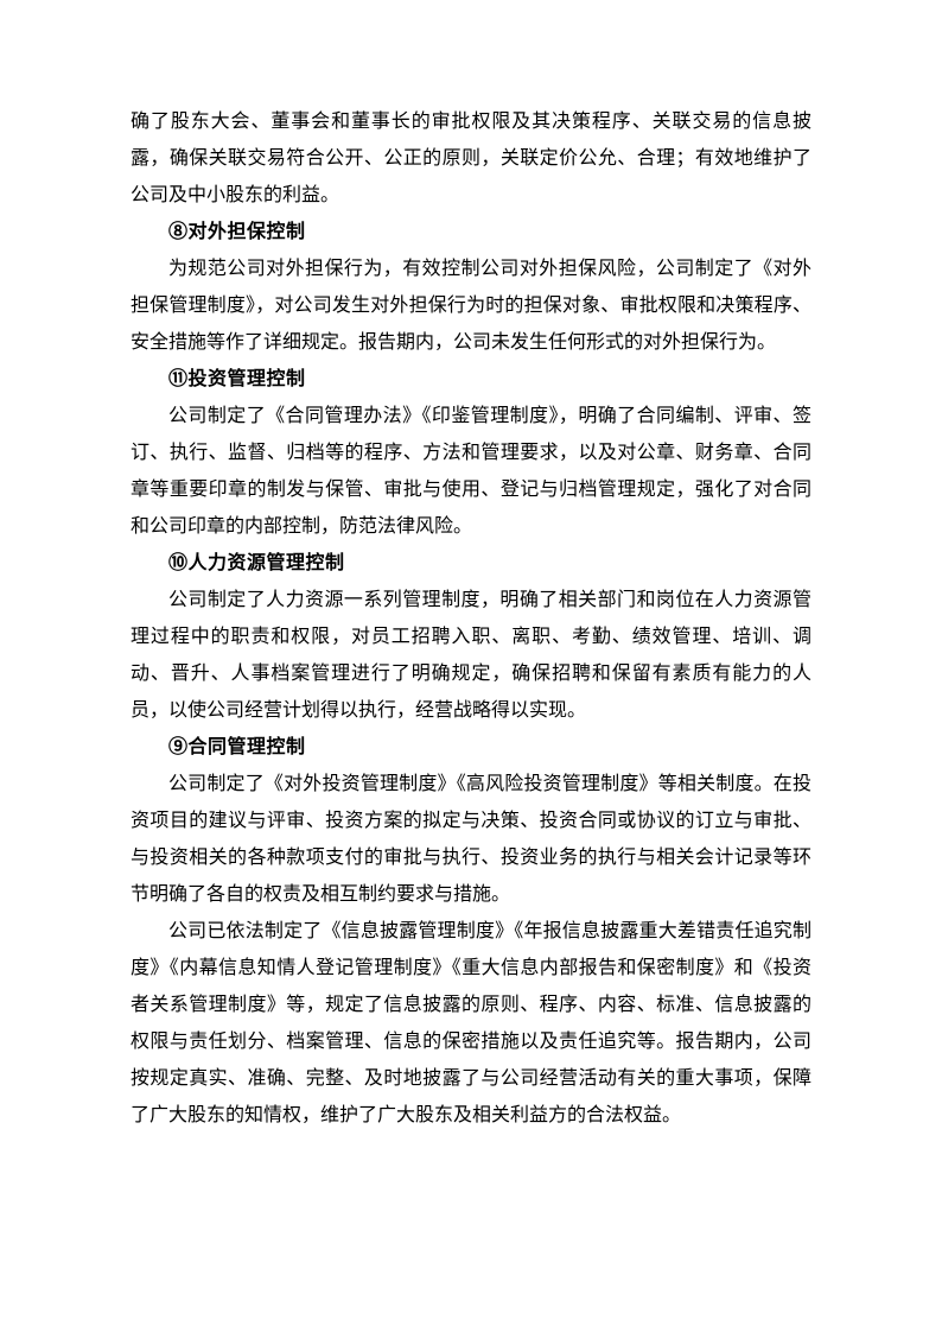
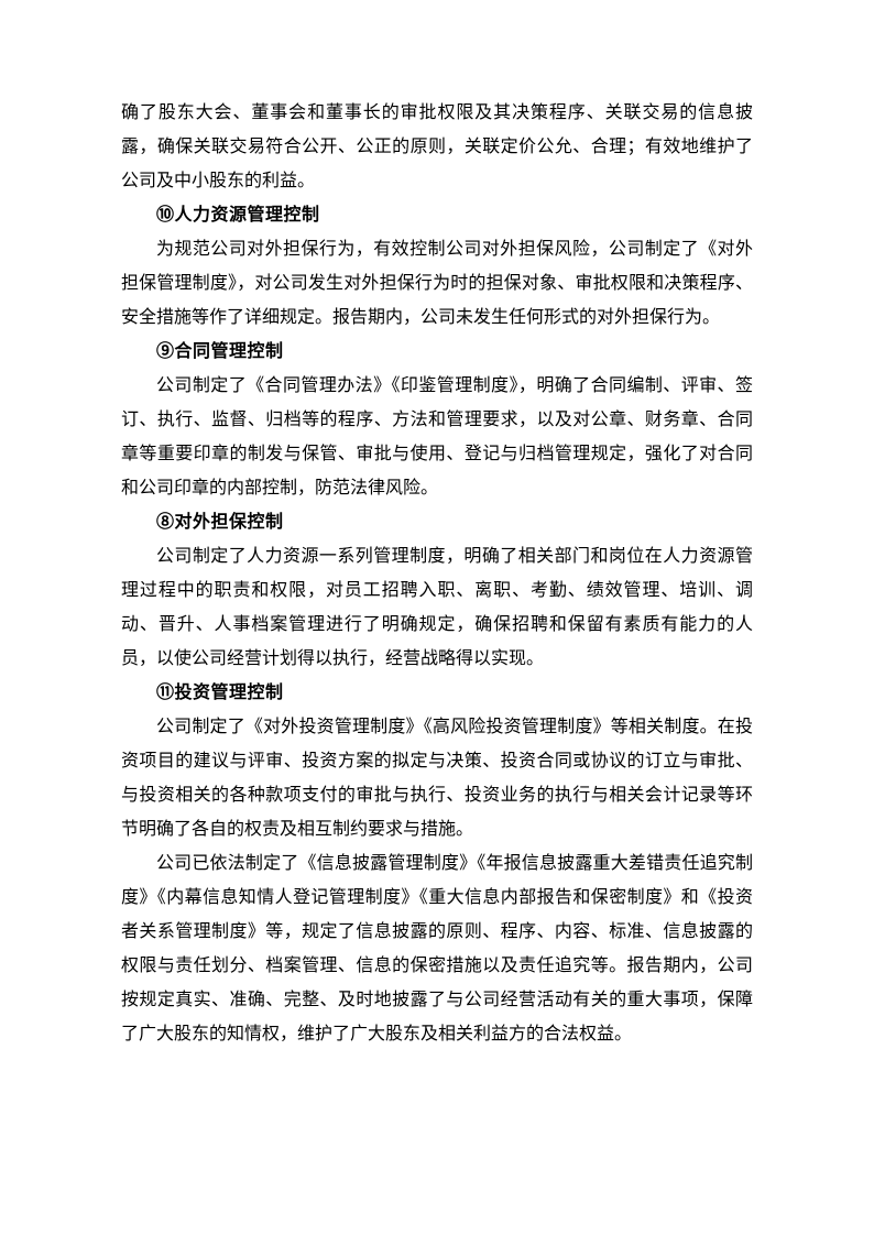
  确了股东大会、董事会和董事长的审批权限及其决策程序、关联交易的信息披露，确保关联交易符合公开、公正的原则，关联定价公允、合理；有效地维护了公司及中小股东的利益。
- ⑧对外担保控制
+ ⑩人力资源管理控制
  为规范公司对外担保行为，有效控制公司对外担保风险，公司制定了《对外担保管理制度》，对公司发生对外担保行为时的担保对象、审批权限和决策程序、安全措施等作了详细规定。报告期内，公司未发生任何形式的对外担保行为。
- ⑪投资管理控制
+ ⑨合同管理控制
  公司制定了《合同管理办法》《印鉴管理制度》，明确了合同编制、评审、签订、执行、监督、归档等的程序、方法和管理要求，以及对公章、财务章、合同章等重要印章的制发与保管、审批与使用、登记与归档管理规定，强化了对合同和公司印章的内部控制，防范法律风险。
- ⑩人力资源管理控制
+ ⑧对外担保控制
  公司制定了人力资源一系列管理制度，明确了相关部门和岗位在人力资源管理过程中的职责和权限，对员工招聘入职、离职、考勤、绩效管理、培训、调动、晋升、人事档案管理进行了明确规定，确保招聘和保留有素质有能力的人员，以使公司经营计划得以执行，经营战略得以实现。
- ⑨合同管理控制
+ ⑪投资管理控制
  公司制定了《对外投资管理制度》《高风险投资管理制度》等相关制度。在投资项目的建议与评审、投资方案的拟定与决策、投资合同或协议的订立与审批、与投资相关的各种款项支付的审批与执行、投资业务的执行与相关会计记录等环节明确了各自的权责及相互制约要求与措施。
  公司已依法制定了《信息披露管理制度》《年报信息披露重大差错责任追究制度》《内幕信息知情人登记管理制度》《重大信息内部报告和保密制度》和《投资者关系管理制度》等，规定了信息披露的原则、程序、内容、标准、信息披露的权限与责任划分、档案管理、信息的保密措施以及责任追究等。报告期内，公司按规定真实、准确、完整、及时地披露了与公司经营活动有关的重大事项，保障了广大股东的知情权，维护了广大股东及相关利益方的合法权益。
